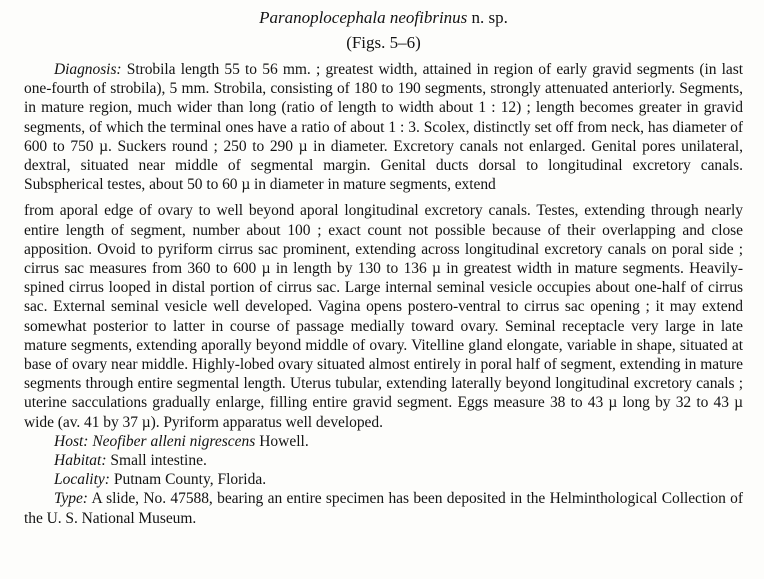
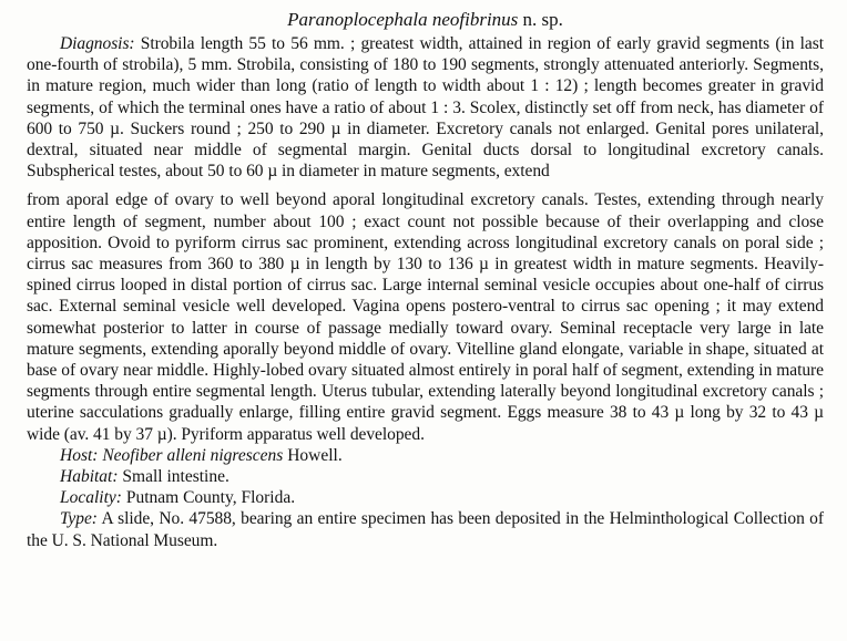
  Paranoplocephala neofibrinus n. sp.
- (Figs. 5–6)
  Diagnosis: Strobila length 55 to 56 mm. ; greatest width, attained in region of early gravid segments (in last one-fourth of strobila), 5 mm. Strobila, consisting of 180 to 190 segments, strongly attenuated anteriorly. Segments, in mature region, much wider than long (ratio of length to width about 1 : 12) ; length becomes greater in gravid segments, of which the terminal ones have a ratio of about 1 : 3. Scolex, distinctly set off from neck, has diameter of 600 to 750 µ. Suckers round ; 250 to 290 µ in diameter. Excretory canals not enlarged. Genital pores unilateral, dextral, situated near middle of segmental margin. Genital ducts dorsal to longitudinal excretory canals. Subspherical testes, about 50 to 60 µ in diameter in mature segments, extend
- from aporal edge of ovary to well beyond aporal longitudinal excretory canals. Testes, extending through nearly entire length of segment, number about 100 ; exact count not possible because of their overlapping and close apposition. Ovoid to pyriform cirrus sac prominent, extending across longitudinal excretory canals on poral side ; cirrus sac measures from 360 to 600 µ in length by 130 to 136 µ in greatest width in mature segments. Heavily-spined cirrus looped in distal portion of cirrus sac. Large internal seminal vesicle occupies about one-half of cirrus sac. External seminal vesicle well developed. Vagina opens postero-ventral to cirrus sac opening ; it may extend somewhat posterior to latter in course of passage medially toward ovary. Seminal receptacle very large in late mature segments, extending aporally beyond middle of ovary. Vitelline gland elongate, variable in shape, situated at base of ovary near middle. Highly-lobed ovary situated almost entirely in poral half of segment, extending in mature segments through entire segmental length. Uterus tubular, extending laterally beyond longitudinal excretory canals ; uterine sacculations gradually enlarge, filling entire gravid segment. Eggs measure 38 to 43 µ long by 32 to 43 µ wide (av. 41 by 37 µ). Pyriform apparatus well developed.
+ from aporal edge of ovary to well beyond aporal longitudinal excretory canals. Testes, extending through nearly entire length of segment, number about 100 ; exact count not possible because of their overlapping and close apposition. Ovoid to pyriform cirrus sac prominent, extending across longitudinal excretory canals on poral side ; cirrus sac measures from 360 to 380 µ in length by 130 to 136 µ in greatest width in mature segments. Heavily-spined cirrus looped in distal portion of cirrus sac. Large internal seminal vesicle occupies about one-half of cirrus sac. External seminal vesicle well developed. Vagina opens postero-ventral to cirrus sac opening ; it may extend somewhat posterior to latter in course of passage medially toward ovary. Seminal receptacle very large in late mature segments, extending aporally beyond middle of ovary. Vitelline gland elongate, variable in shape, situated at base of ovary near middle. Highly-lobed ovary situated almost entirely in poral half of segment, extending in mature segments through entire segmental length. Uterus tubular, extending laterally beyond longitudinal excretory canals ; uterine sacculations gradually enlarge, filling entire gravid segment. Eggs measure 38 to 43 µ long by 32 to 43 µ wide (av. 41 by 37 µ). Pyriform apparatus well developed.
  Host: Neofiber alleni nigrescens Howell.
  Habitat: Small intestine.
  Locality: Putnam County, Florida.
  Type: A slide, No. 47588, bearing an entire specimen has been deposited in the Helminthological Collection of the U. S. National Museum.
